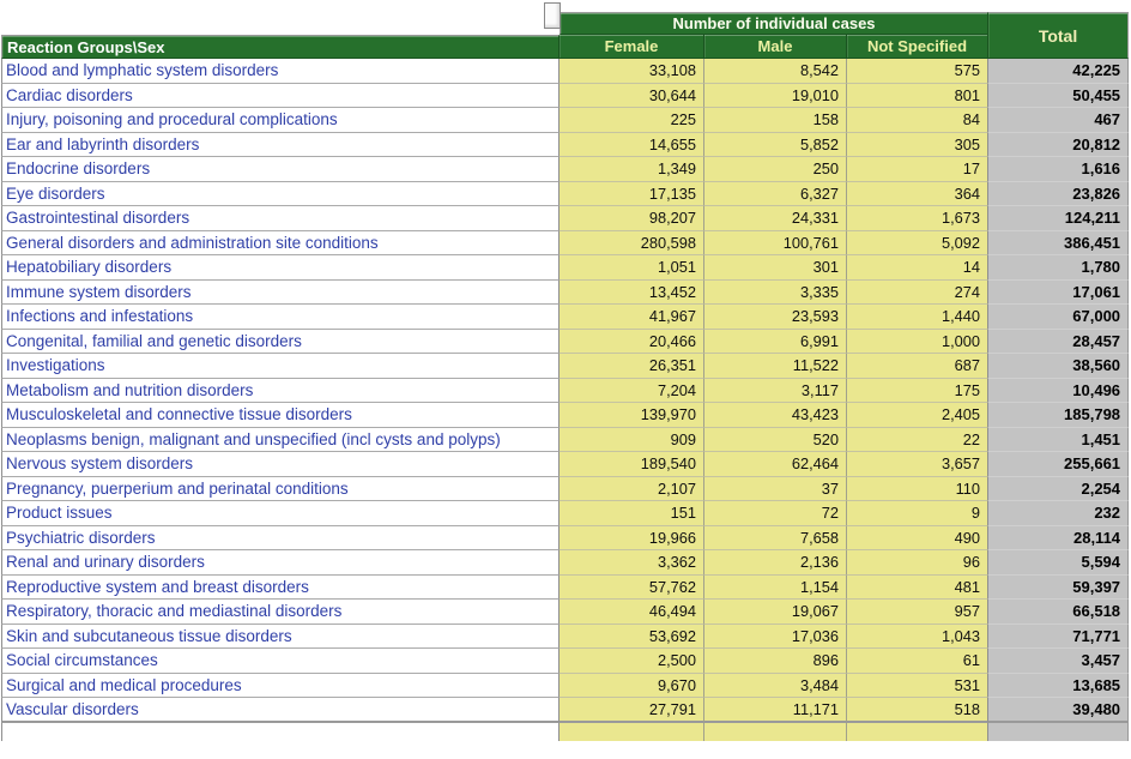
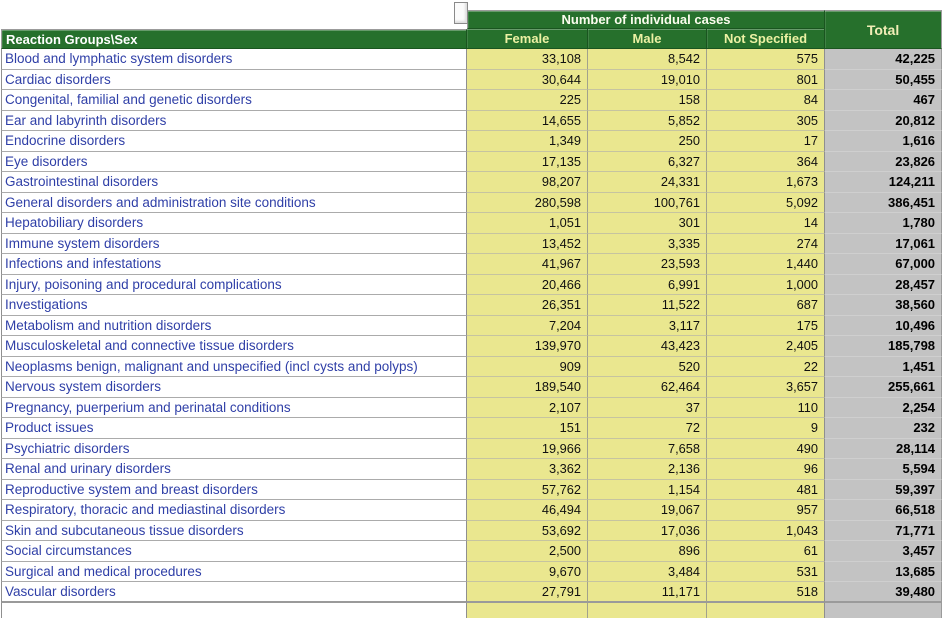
  	Number of individual cases	Total
  Reaction Groups\Sex	Female	Male	Not Specified
  Blood and lymphatic system disorders	33,108	8,542	575	42,225
  Cardiac disorders	30,644	19,010	801	50,455
- Injury, poisoning and procedural complications	225	158	84	467
+ Congenital, familial and genetic disorders	225	158	84	467
  Ear and labyrinth disorders	14,655	5,852	305	20,812
  Endocrine disorders	1,349	250	17	1,616
  Eye disorders	17,135	6,327	364	23,826
  Gastrointestinal disorders	98,207	24,331	1,673	124,211
  General disorders and administration site conditions	280,598	100,761	5,092	386,451
  Hepatobiliary disorders	1,051	301	14	1,780
  Immune system disorders	13,452	3,335	274	17,061
  Infections and infestations	41,967	23,593	1,440	67,000
- Congenital, familial and genetic disorders	20,466	6,991	1,000	28,457
+ Injury, poisoning and procedural complications	20,466	6,991	1,000	28,457
  Investigations	26,351	11,522	687	38,560
  Metabolism and nutrition disorders	7,204	3,117	175	10,496
  Musculoskeletal and connective tissue disorders	139,970	43,423	2,405	185,798
  Neoplasms benign, malignant and unspecified (incl cysts and polyps)	909	520	22	1,451
  Nervous system disorders	189,540	62,464	3,657	255,661
  Pregnancy, puerperium and perinatal conditions	2,107	37	110	2,254
  Product issues	151	72	9	232
  Psychiatric disorders	19,966	7,658	490	28,114
  Renal and urinary disorders	3,362	2,136	96	5,594
  Reproductive system and breast disorders	57,762	1,154	481	59,397
  Respiratory, thoracic and mediastinal disorders	46,494	19,067	957	66,518
  Skin and subcutaneous tissue disorders	53,692	17,036	1,043	71,771
  Social circumstances	2,500	896	61	3,457
  Surgical and medical procedures	9,670	3,484	531	13,685
  Vascular disorders	27,791	11,171	518	39,480
